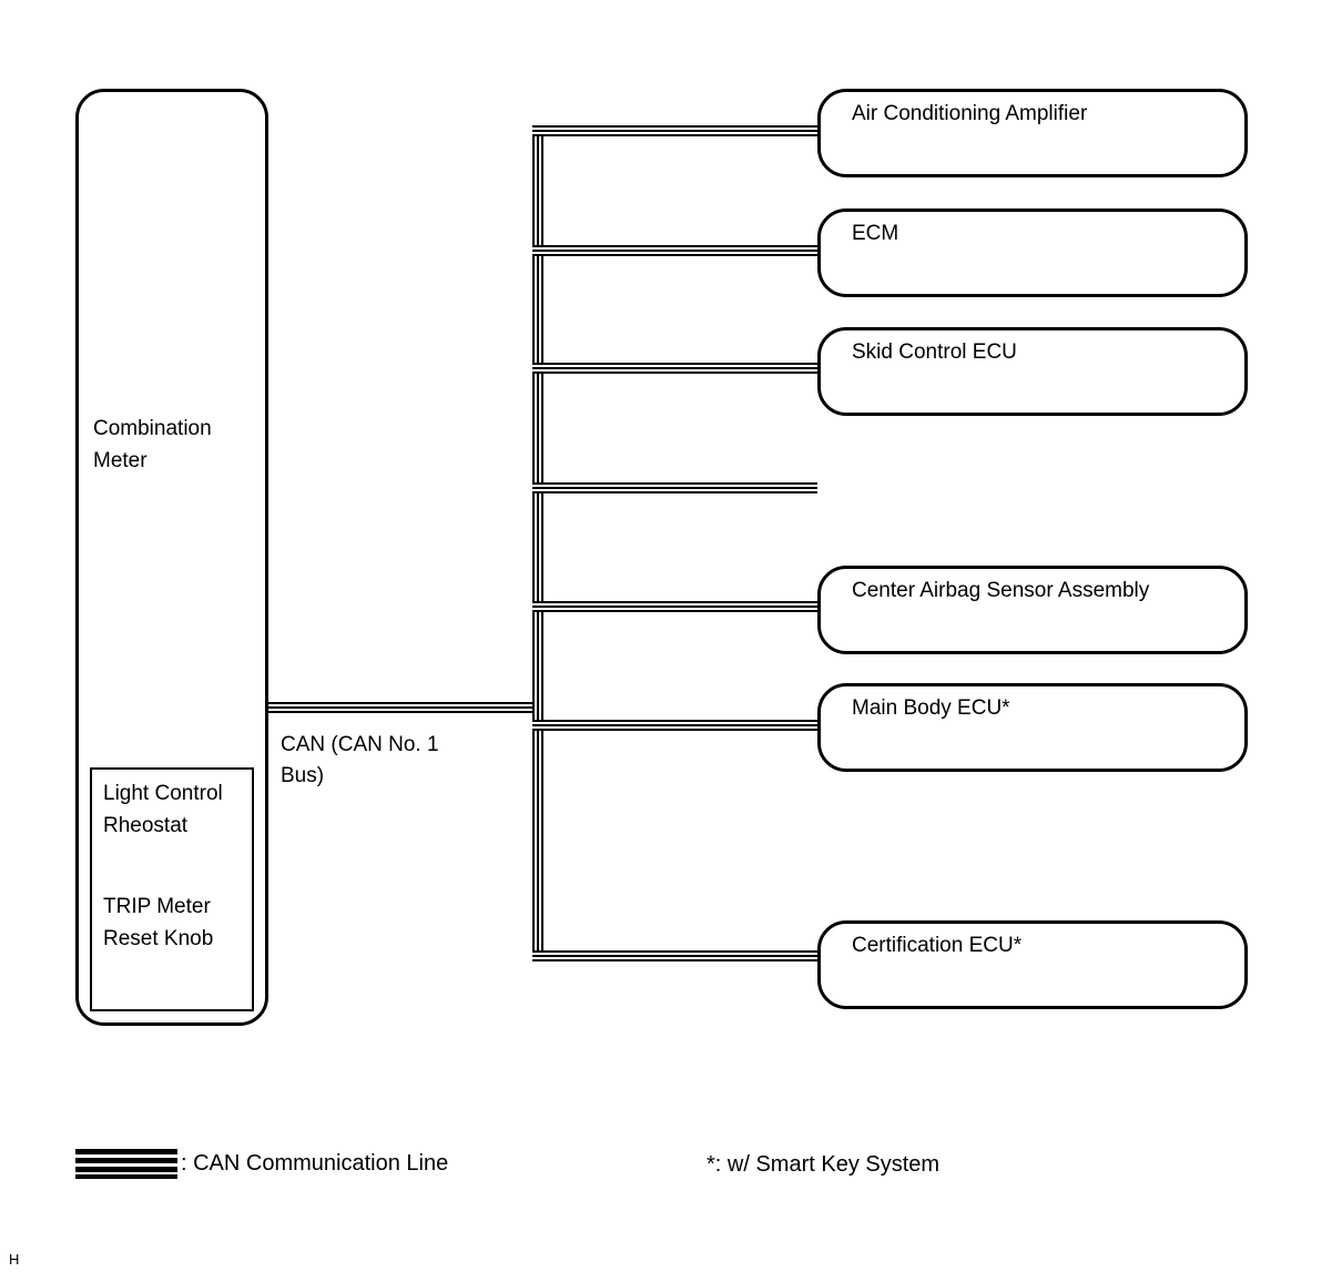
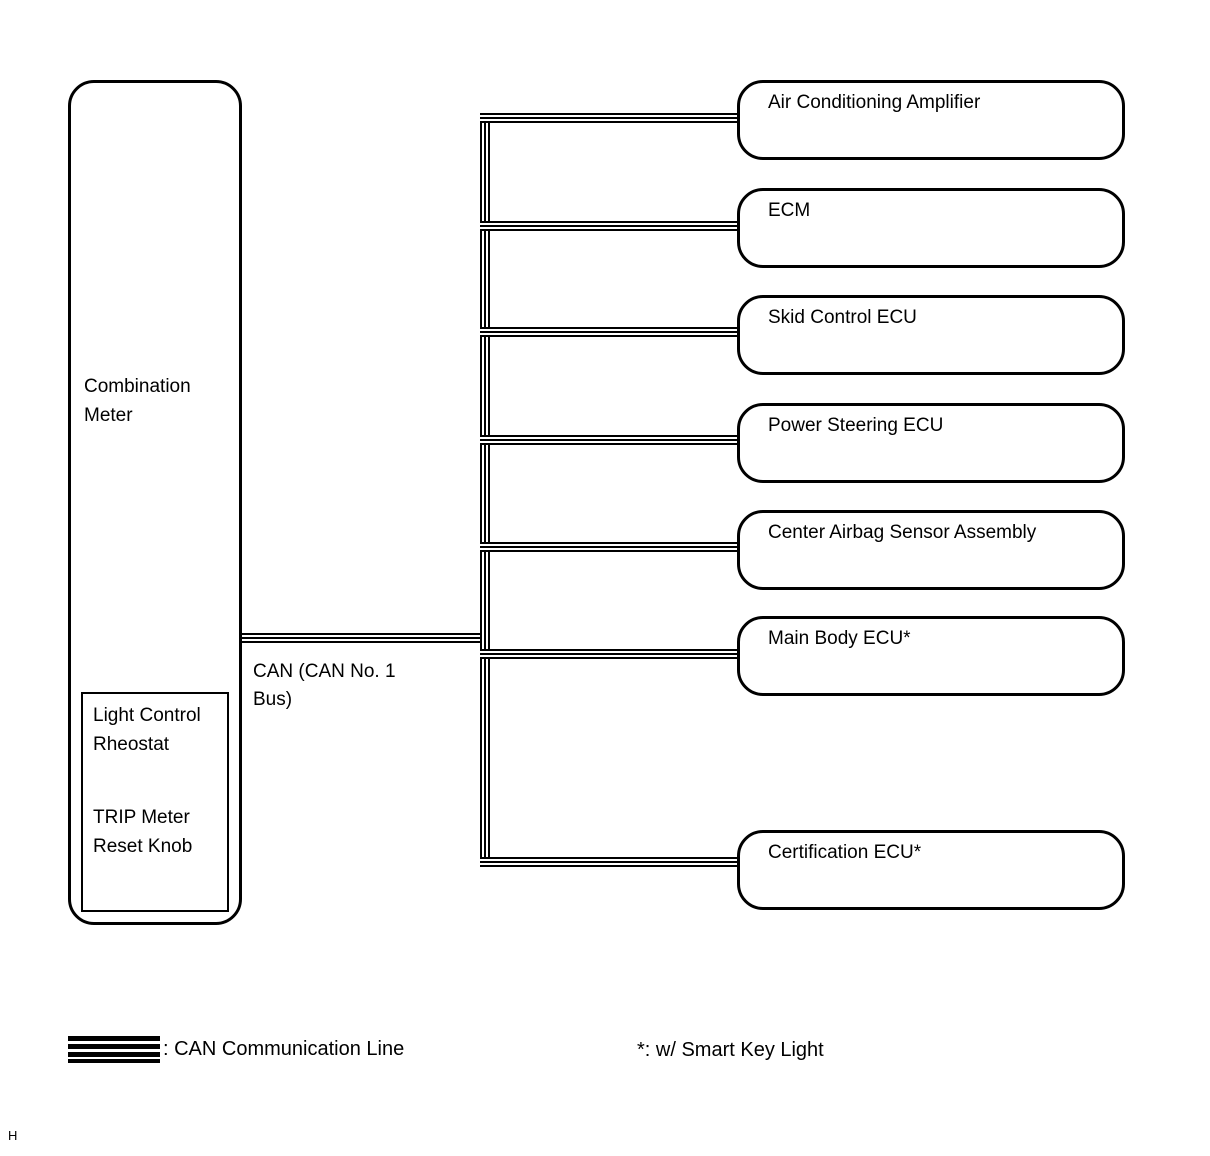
  Combination Meter
  Light Control Rheostat
  TRIP Meter Reset Knob
  CAN (CAN No. 1 Bus)
  Air Conditioning Amplifier
  ECM
  Skid Control ECU
+ Power Steering ECU
  Center Airbag Sensor Assembly
  Main Body ECU*
  Certification ECU*
  : CAN Communication Line
- *: w/ Smart Key System
+ *: w/ Smart Key Light
  H
